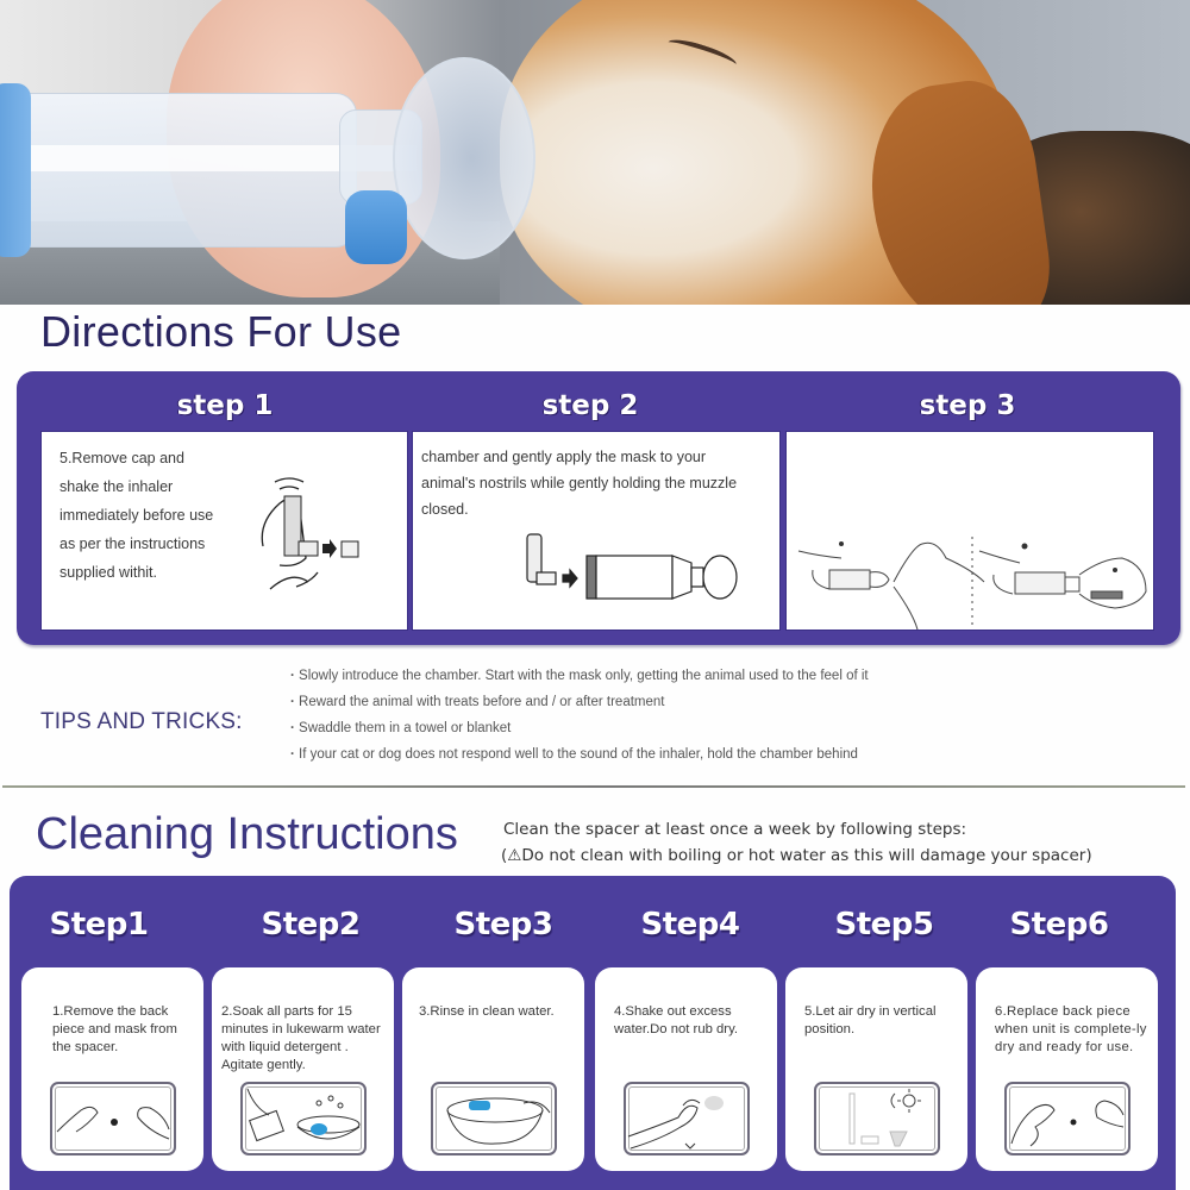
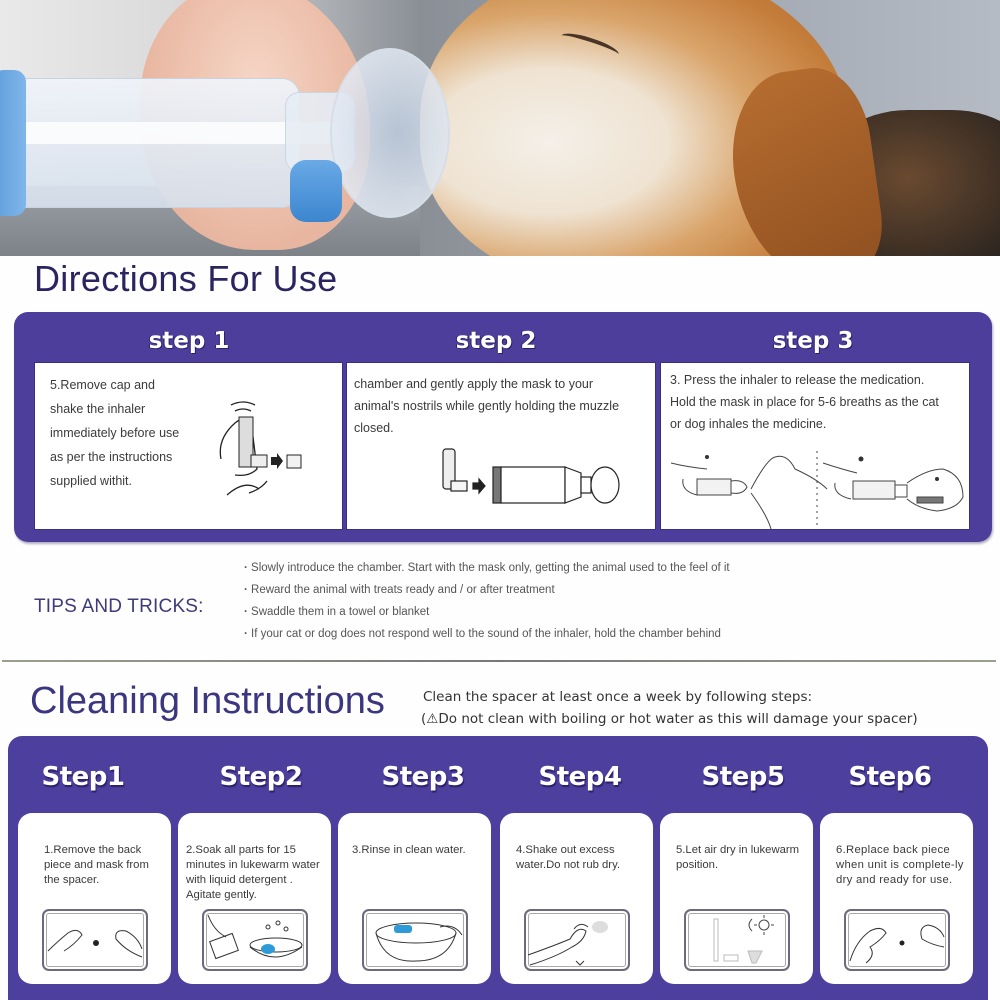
  Directions For Use
  step 1
  step 2
  step 3
  5.Remove cap and
  shake the inhaler
  immediately before use
  as per the instructions
  supplied withit.
  chamber and gently apply the mask to your
  animal's nostrils while gently holding the muzzle
  closed.
+ 3. Press the inhaler to release the medication.
+ Hold the mask in place for 5-6 breaths as the cat
+ or dog inhales the medicine.
  TIPS AND TRICKS:
  Slowly introduce the chamber. Start with the mask only, getting the animal used to the feel of it
- Reward the animal with treats before and / or after treatment
+ Reward the animal with treats ready and / or after treatment
  Swaddle them in a towel or blanket
  If your cat or dog does not respond well to the sound of the inhaler, hold the chamber behind
  Cleaning Instructions
  Clean the spacer at least once a week by following steps:
  (⚠Do not clean with boiling or hot water as this will damage your spacer)
  Step1
  Step2
  Step3
  Step4
  Step5
  Step6
  1.Remove the back piece and mask from the spacer.
  2.Soak all parts for 15 minutes in lukewarm water with liquid detergent . Agitate gently.
  3.Rinse in clean water.
  4.Shake out excess water.Do not rub dry.
- 5.Let air dry in vertical position.
+ 5.Let air dry in lukewarm position.
  6.Replace back piece when unit is complete-ly dry and ready for use.
